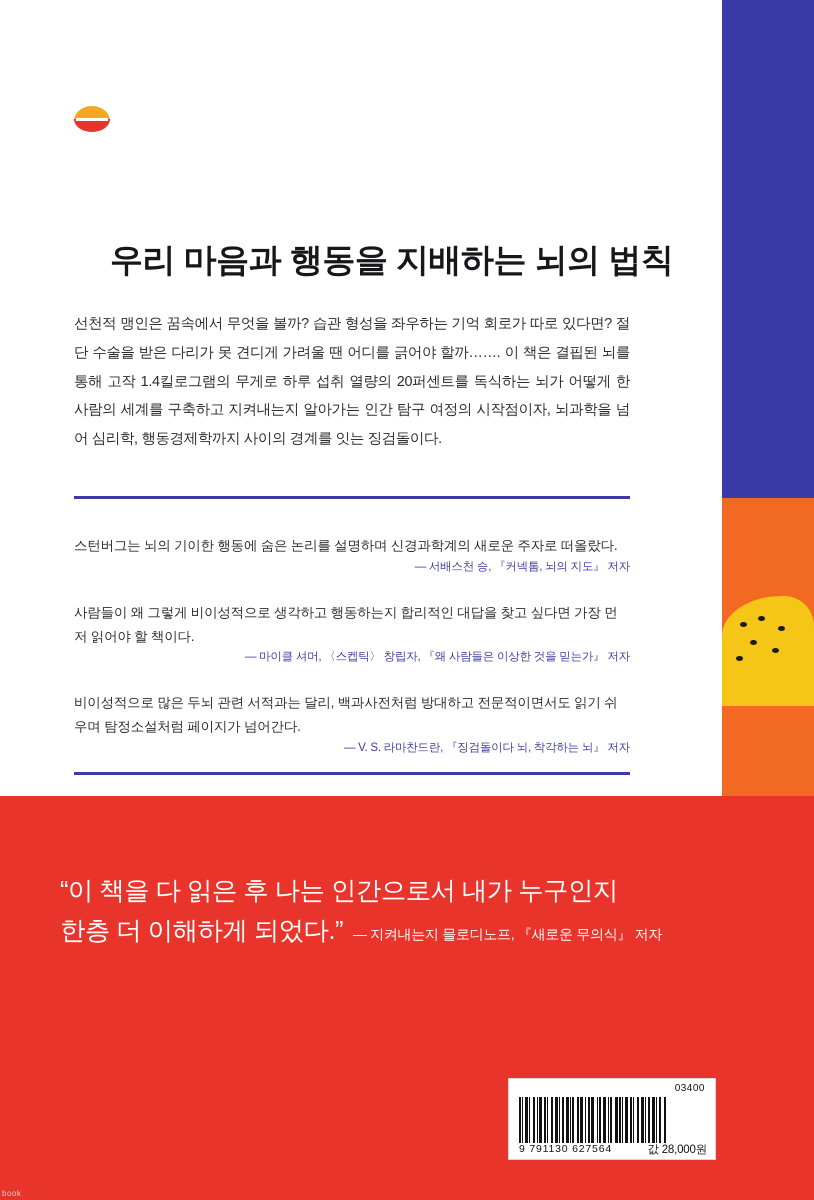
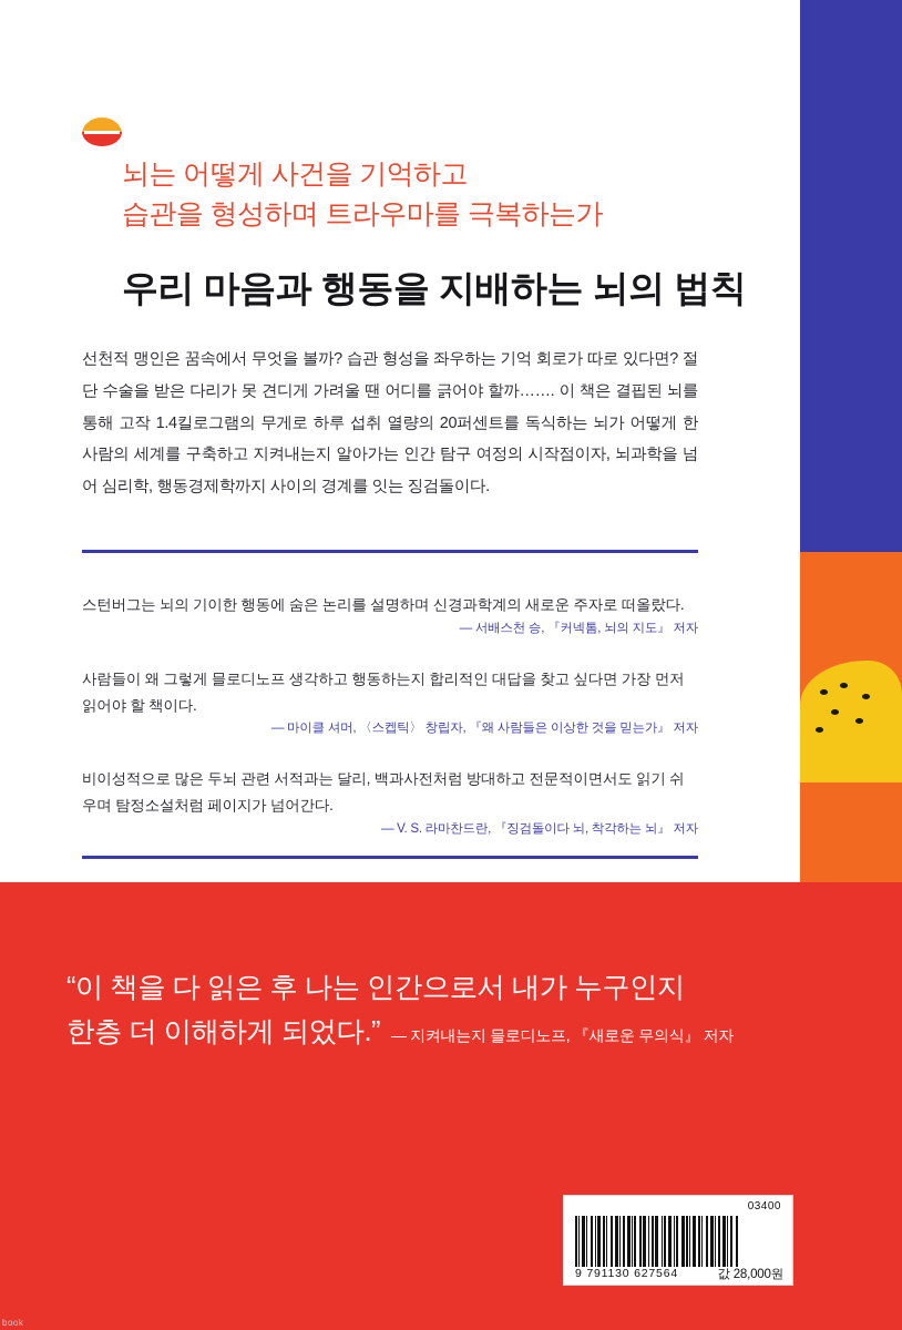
+ 뇌는 어떻게 사건을 기억하고
+ 습관을 형성하며 트라우마를 극복하는가
  우리 마음과 행동을 지배하는 뇌의 법칙
  선천적 맹인은 꿈속에서 무엇을 볼까? 습관 형성을 좌우하는 기억 회로가 따로 있다면? 절단 수술을 받은 다리가 못 견디게 가려울 땐 어디를 긁어야 할까……. 이 책은 결핍된 뇌를 통해 고작 1.4킬로그램의 무게로 하루 섭취 열량의 20퍼센트를 독식하는 뇌가 어떻게 한 사람의 세계를 구축하고 지켜내는지 알아가는 인간 탐구 여정의 시작점이자, 뇌과학을 넘어 심리학, 행동경제학까지 사이의 경계를 잇는 징검돌이다.
  스턴버그는 뇌의 기이한 행동에 숨은 논리를 설명하며 신경과학계의 새로운 주자로 떠올랐다.
  — 서배스천 승, 『커넥톰, 뇌의 지도』 저자
- 사람들이 왜 그렇게 비이성적으로 생각하고 행동하는지 합리적인 대답을 찾고 싶다면 가장 먼저 읽어야 할 책이다.
+ 사람들이 왜 그렇게 믈로디노프 생각하고 행동하는지 합리적인 대답을 찾고 싶다면 가장 먼저 읽어야 할 책이다.
  — 마이클 셔머, 〈스켑틱〉 창립자, 『왜 사람들은 이상한 것을 믿는가』 저자
  비이성적으로 많은 두뇌 관련 서적과는 달리, 백과사전처럼 방대하고 전문적이면서도 읽기 쉬우며 탐정소설처럼 페이지가 넘어간다.
  — V. S. 라마찬드란, 『징검돌이다 뇌, 착각하는 뇌』 저자
  “이 책을 다 읽은 후 나는 인간으로서 내가 누구인지
  한층 더 이해하게 되었다.”
  — 지켜내는지 믈로디노프, 『새로운 무의식』 저자
  03400
  9 791130 627564
  값 28,000원
  book
